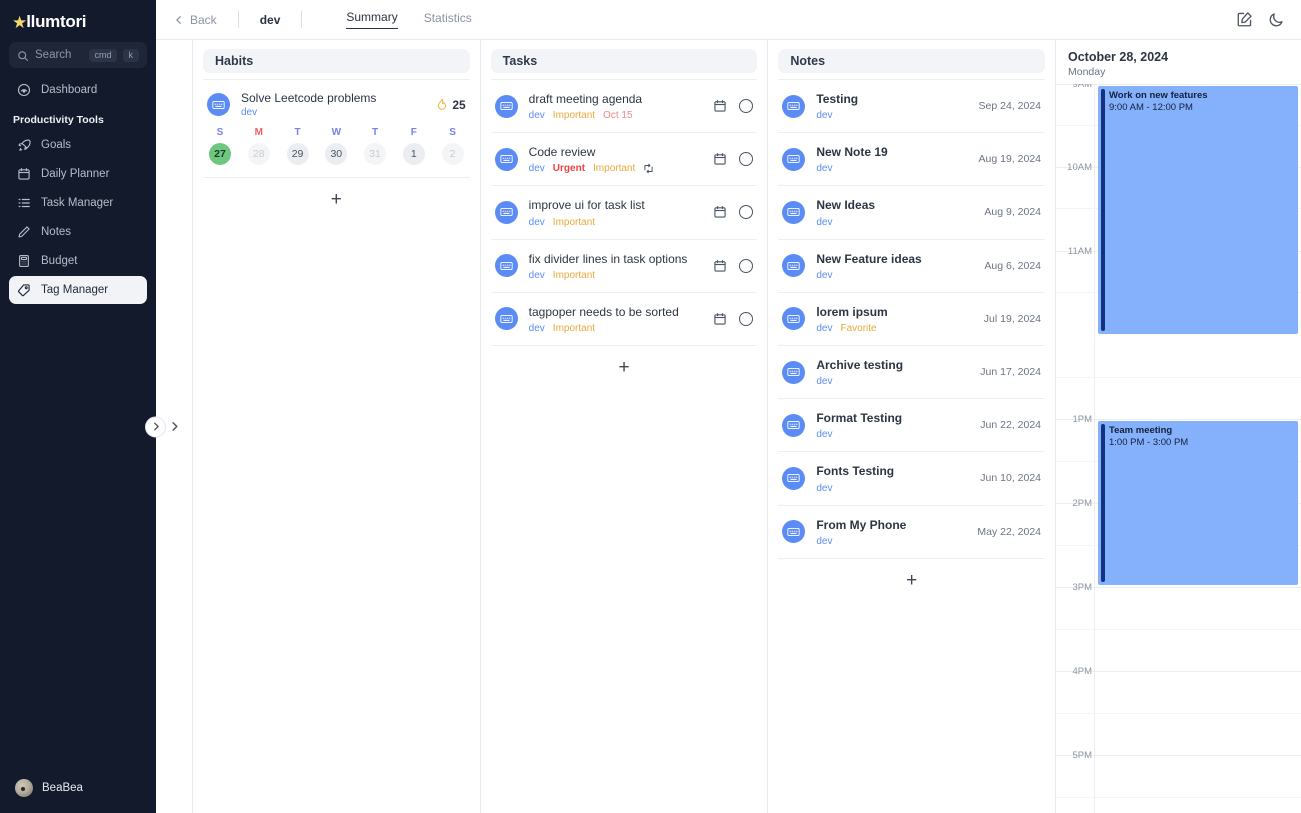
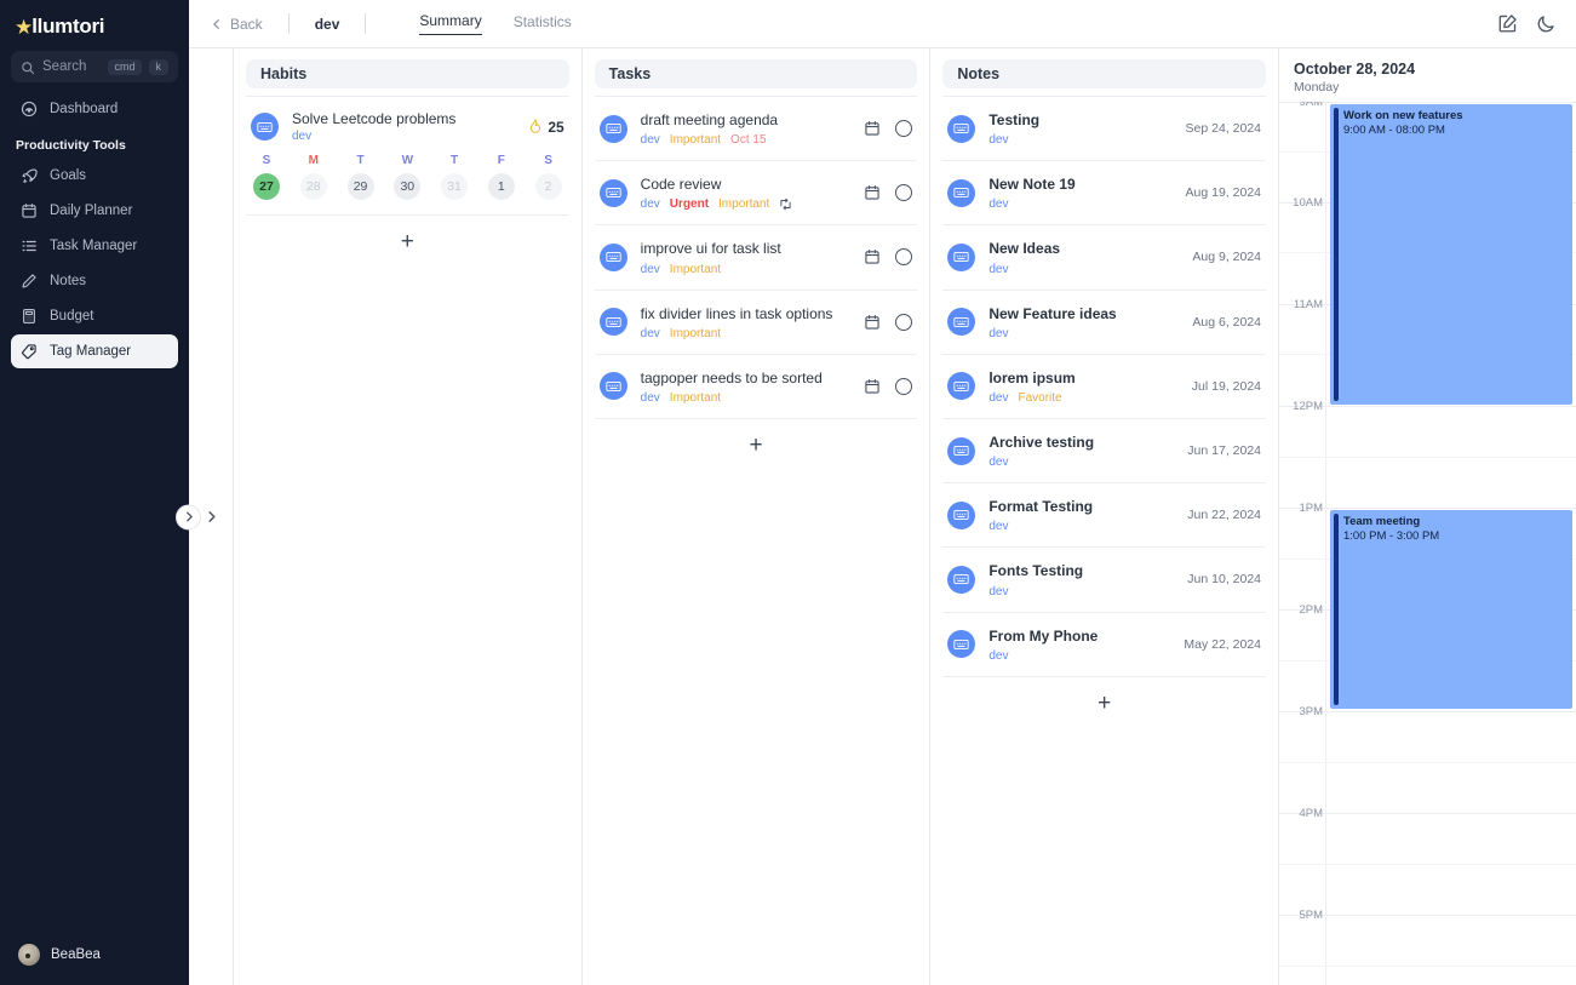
  ★
  llumtori
  Search
  cmd
  k
  Dashboard
  Productivity Tools
  Goals
  Daily Planner
  Task Manager
  Notes
  Budget
  Tag Manager
  BeaBea
  Back
  dev
  Summary
  Statistics
  Habits
  Solve Leetcode problems
  dev
  25
  S
  27
  M
  28
  T
  29
  W
  30
  T
  31
  F
  1
  S
  2
  +
  Tasks
  draft meeting agenda
  dev
  Important
  Oct 15
  Code review
  dev
  Urgent
  Important
  improve ui for task list
  dev
  Important
  fix divider lines in task options
  dev
  Important
  tagpoper needs to be sorted
  dev
  Important
  +
  Notes
  Testing
  dev
  Sep 24, 2024
  New Note 19
  dev
  Aug 19, 2024
  New Ideas
  dev
  Aug 9, 2024
  New Feature ideas
  dev
  Aug 6, 2024
  lorem ipsum
  dev
  Favorite
  Jul 19, 2024
  Archive testing
  dev
  Jun 17, 2024
  Format Testing
  dev
  Jun 22, 2024
  Fonts Testing
  dev
  Jun 10, 2024
  From My Phone
  dev
  May 22, 2024
  +
  October 28, 2024
  Monday
  9AM
  10AM
  11AM
+ 12PM
  1PM
  2PM
  3PM
  4PM
  5PM
  Work on new features
- 9:00 AM - 12:00 PM
+ 9:00 AM - 08:00 PM
  Team meeting
  1:00 PM - 3:00 PM
